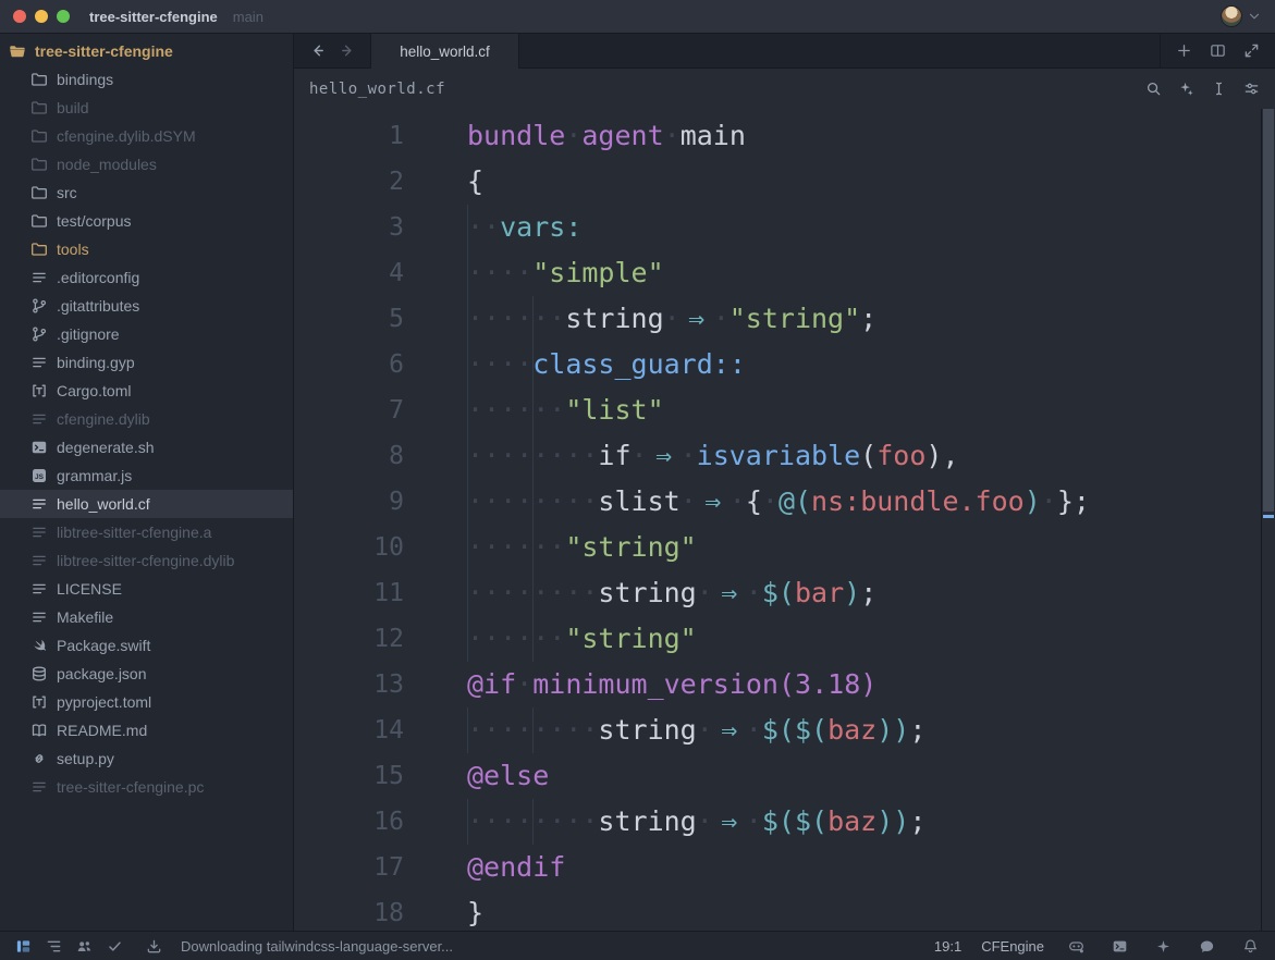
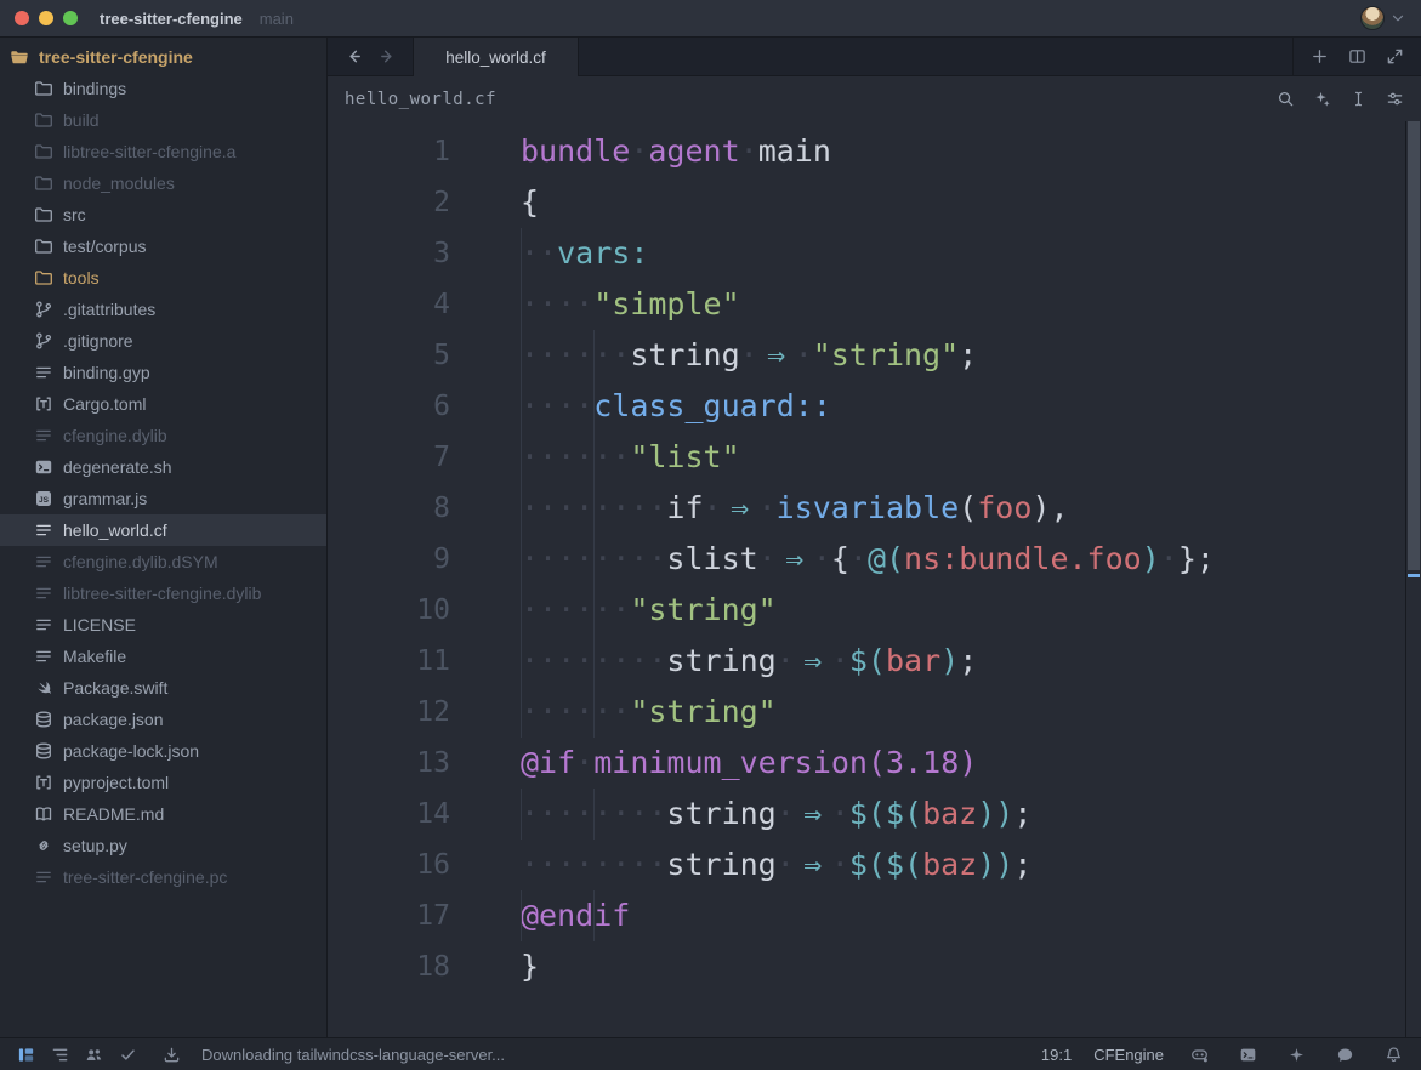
  tree-sitter-cfengine
  main
  tree-sitter-cfengine
  bindings
  build
- cfengine.dylib.dSYM
+ libtree-sitter-cfengine.a
  node_modules
  src
  test/corpus
  tools
- .editorconfig
  .gitattributes
  .gitignore
  binding.gyp
  Cargo.toml
  cfengine.dylib
  degenerate.sh
  grammar.js
  hello_world.cf
- libtree-sitter-cfengine.a
+ cfengine.dylib.dSYM
  libtree-sitter-cfengine.dylib
  LICENSE
  Makefile
  Package.swift
  package.json
+ package-lock.json
  pyproject.toml
  README.md
  setup.py
  tree-sitter-cfengine.pc
  hello_world.cf
  hello_world.cf
  1
  bundle·agent·main
  2
  {
  3
  ··vars:
  4
  ····"simple"
  5
  ······string· ⇒ ·"string";
  6
  ····class_guard::
  7
  ······"list"
  8
  ········if· ⇒ ·isvariable(foo),
  9
  ········slist· ⇒ ·{·@(ns:bundle.foo)·};
  10
  ······"string"
  11
  ········string· ⇒ ·$(bar);
  12
  ······"string"
  13
  @if·minimum_version(3.18)
  14
  ········string· ⇒ ·$($(baz));
- 15
- @else
  16
  ········string· ⇒ ·$($(baz));
  17
  @endif
  18
  }
  Downloading tailwindcss-language-server...
  19:1
  CFEngine
